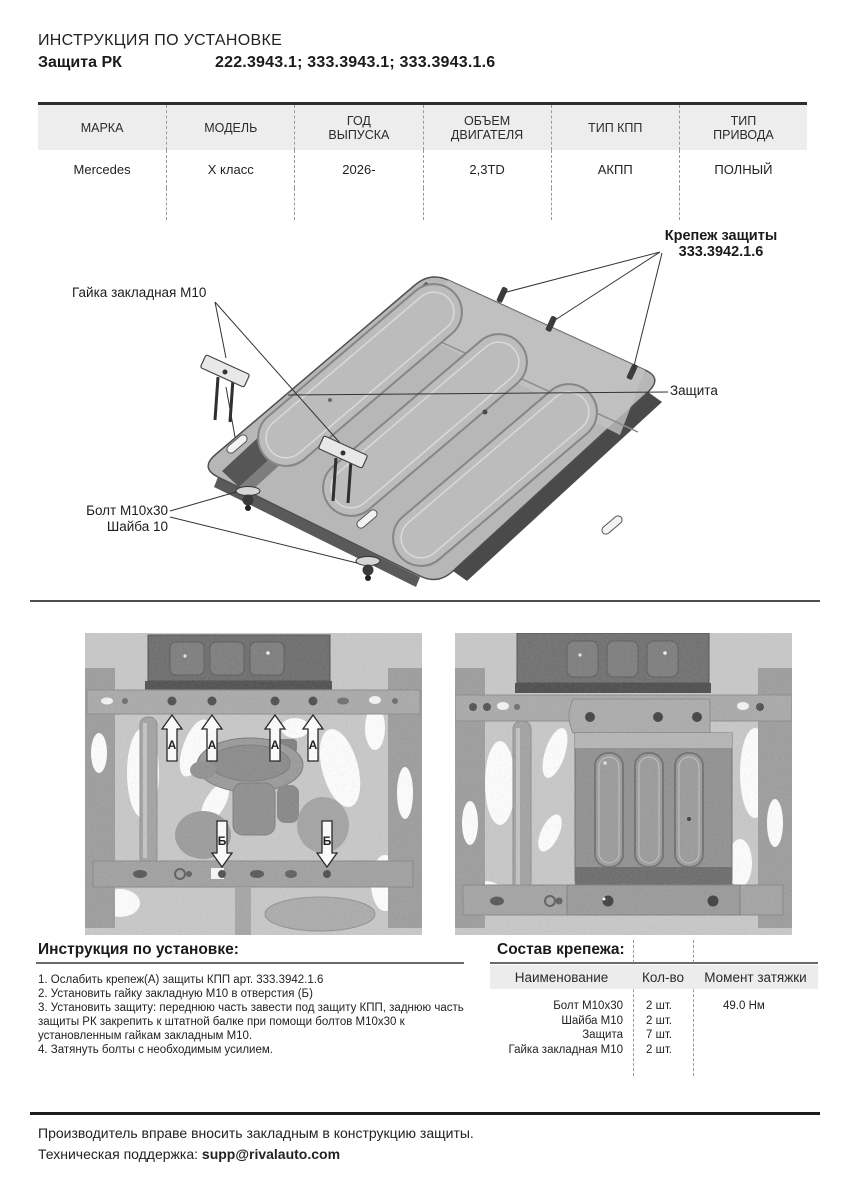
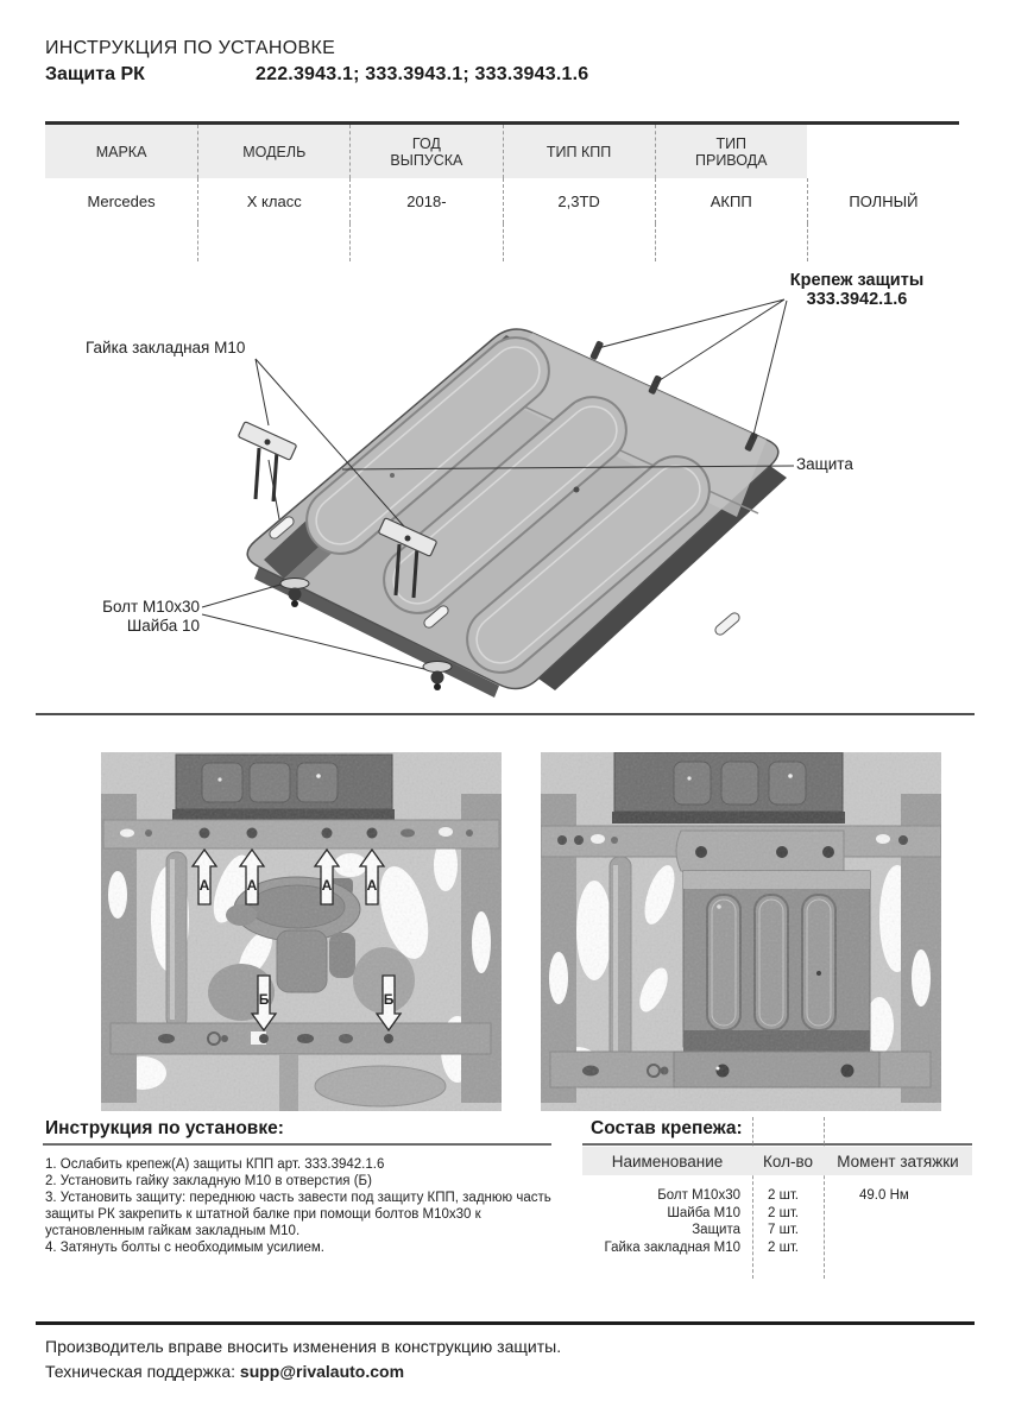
  ИНСТРУКЦИЯ ПО УСТАНОВКЕ
  Защита РК
  222.3943.1; 333.3943.1; 333.3943.1.6
  МАРКА
  МОДЕЛЬ
  ГОД
  ВЫПУСКА
- ОБЪЕМ
- ДВИГАТЕЛЯ
  ТИП КПП
  ТИП
  ПРИВОДА
  Mercedes
  X класс
- 2026-
+ 2018-
  2,3TD
  АКПП
  ПОЛНЫЙ
  Крепеж защиты
  333.3942.1.6
  Гайка закладная М10
  Защита
  Болт М10х30
  Шайба 10
  А
  А
  А
  А
  Б
  Б
  Инструкция по установке:
  1. Ослабить крепеж(А) защиты КПП арт. 333.3942.1.6
  2. Установить гайку закладную М10 в отверстия (Б)
  3. Установить защиту: переднюю часть завести под защиту КПП, заднюю часть защиты РК закрепить к штатной балке при помощи болтов М10х30 к установленным гайкам закладным М10.
  4. Затянуть болты с необходимым усилием.
  Состав крепежа:
  Наименование
  Кол-во
  Момент затяжки
  Болт М10х30
  2 шт.
  49.0 Нм
  Шайба М10
  2 шт.
  Защита
  7 шт.
  Гайка закладная М10
  2 шт.
- Производитель вправе вносить закладным в конструкцию защиты.
+ Производитель вправе вносить изменения в конструкцию защиты.
  Техническая поддержка: supp@rivalauto.com
